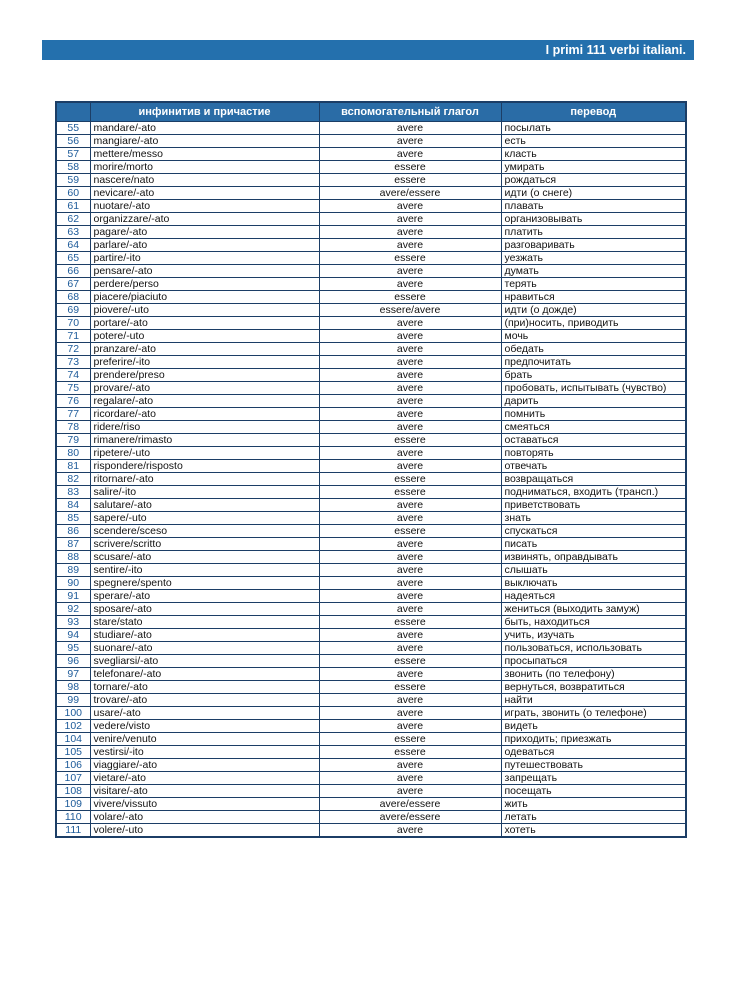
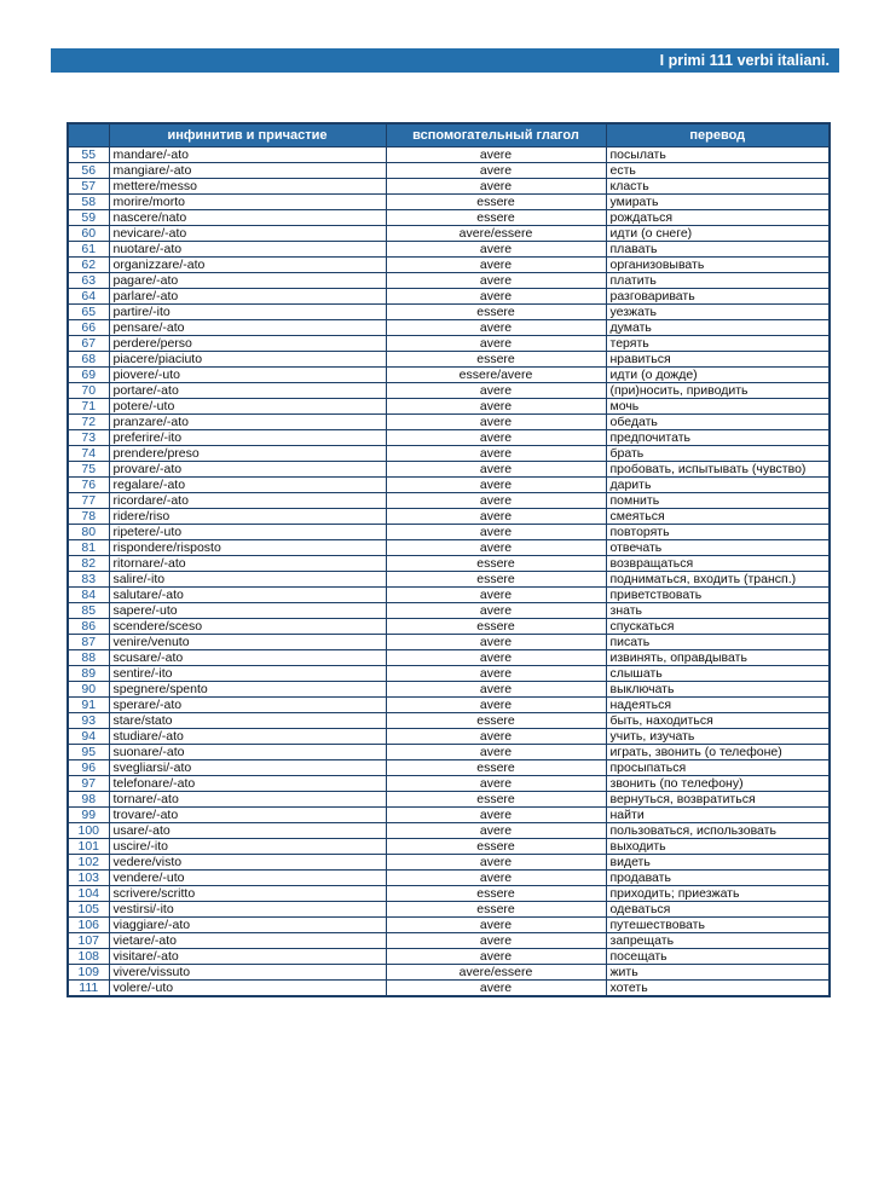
  I primi 111 verbi italiani.
  	инфинитив и причастие	вспомогательный глагол	перевод
  55	mandare/-ato	avere	посылать
  56	mangiare/-ato	avere	есть
  57	mettere/messo	avere	класть
  58	morire/morto	essere	умирать
  59	nascere/nato	essere	рождаться
  60	nevicare/-ato	avere/essere	идти (о снеге)
  61	nuotare/-ato	avere	плавать
  62	organizzare/-ato	avere	организовывать
  63	pagare/-ato	avere	платить
  64	parlare/-ato	avere	разговаривать
  65	partire/-ito	essere	уезжать
  66	pensare/-ato	avere	думать
  67	perdere/perso	avere	терять
  68	piacere/piaciuto	essere	нравиться
  69	piovere/-uto	essere/avere	идти (о дожде)
  70	portare/-ato	avere	(при)носить, приводить
  71	potere/-uto	avere	мочь
  72	pranzare/-ato	avere	обедать
  73	preferire/-ito	avere	предпочитать
  74	prendere/preso	avere	брать
  75	provare/-ato	avere	пробовать, испытывать (чувство)
  76	regalare/-ato	avere	дарить
  77	ricordare/-ato	avere	помнить
  78	ridere/riso	avere	смеяться
- 79	rimanere/rimasto	essere	оставаться
  80	ripetere/-uto	avere	повторять
  81	rispondere/risposto	avere	отвечать
  82	ritornare/-ato	essere	возвращаться
  83	salire/-ito	essere	подниматься, входить (трансп.)
  84	salutare/-ato	avere	приветствовать
  85	sapere/-uto	avere	знать
  86	scendere/sceso	essere	спускаться
- 87	scrivere/scritto	avere	писать
+ 87	venire/venuto	avere	писать
  88	scusare/-ato	avere	извинять, оправдывать
  89	sentire/-ito	avere	слышать
  90	spegnere/spento	avere	выключать
  91	sperare/-ato	avere	надеяться
- 92	sposare/-ato	avere	жениться (выходить замуж)
  93	stare/stato	essere	быть, находиться
  94	studiare/-ato	avere	учить, изучать
- 95	suonare/-ato	avere	пользоваться, использовать
+ 95	suonare/-ato	avere	играть, звонить (о телефоне)
  96	svegliarsi/-ato	essere	просыпаться
  97	telefonare/-ato	avere	звонить (по телефону)
  98	tornare/-ato	essere	вернуться, возвратиться
  99	trovare/-ato	avere	найти
- 100	usare/-ato	avere	играть, звонить (о телефоне)
+ 100	usare/-ato	avere	пользоваться, использовать
+ 101	uscire/-ito	essere	выходить
  102	vedere/visto	avere	видеть
+ 103	vendere/-uto	avere	продавать
- 104	venire/venuto	essere	приходить; приезжать
+ 104	scrivere/scritto	essere	приходить; приезжать
  105	vestirsi/-ito	essere	одеваться
  106	viaggiare/-ato	avere	путешествовать
  107	vietare/-ato	avere	запрещать
  108	visitare/-ato	avere	посещать
  109	vivere/vissuto	avere/essere	жить
- 110	volare/-ato	avere/essere	летать
  111	volere/-uto	avere	хотеть
